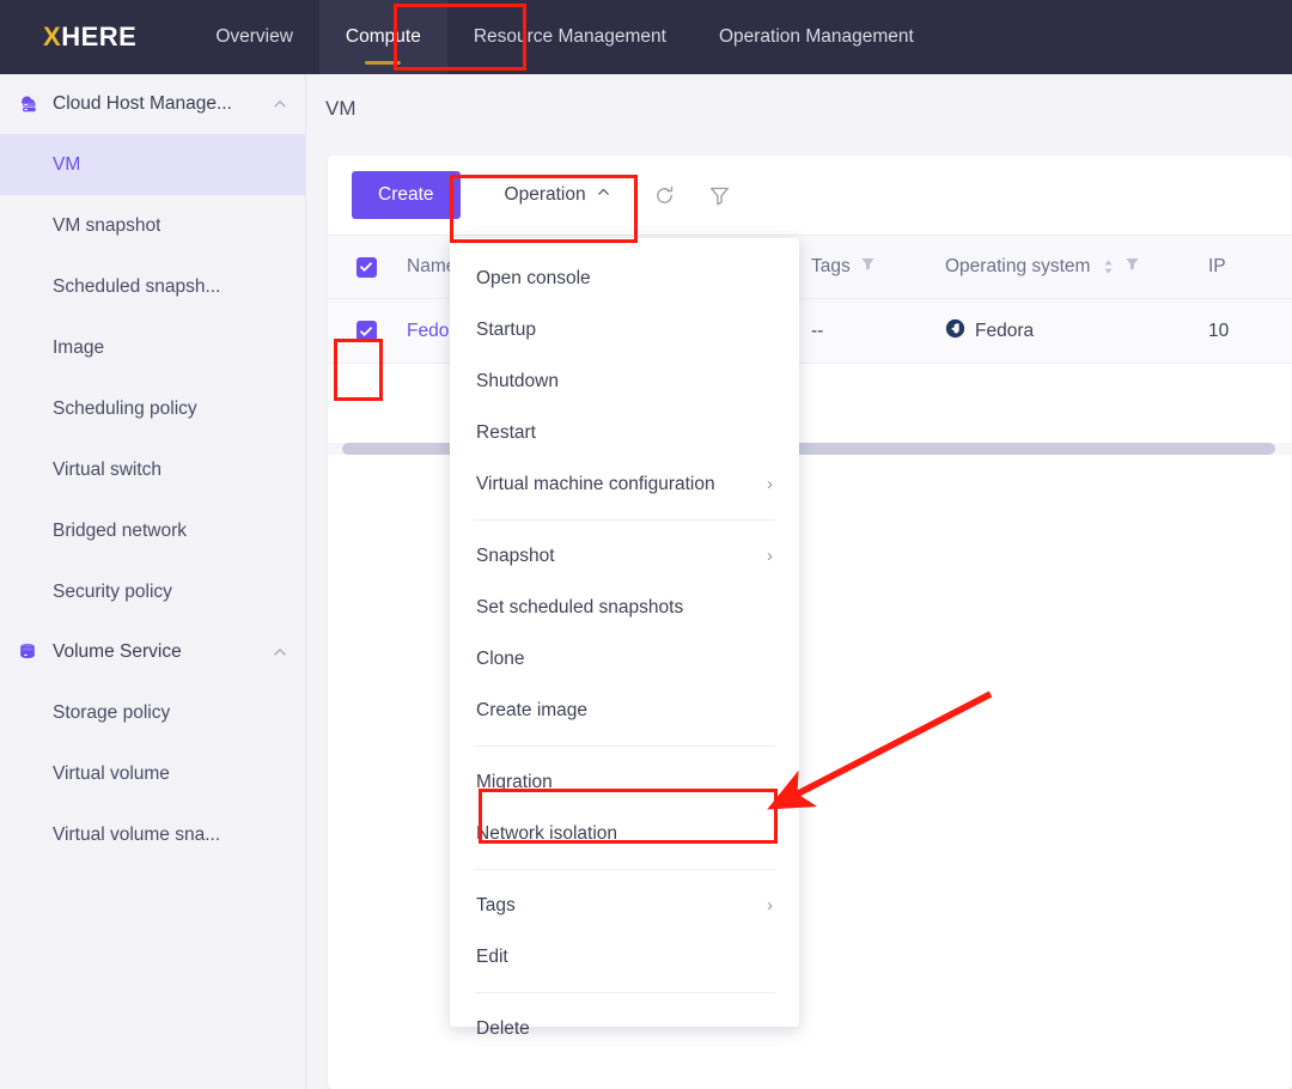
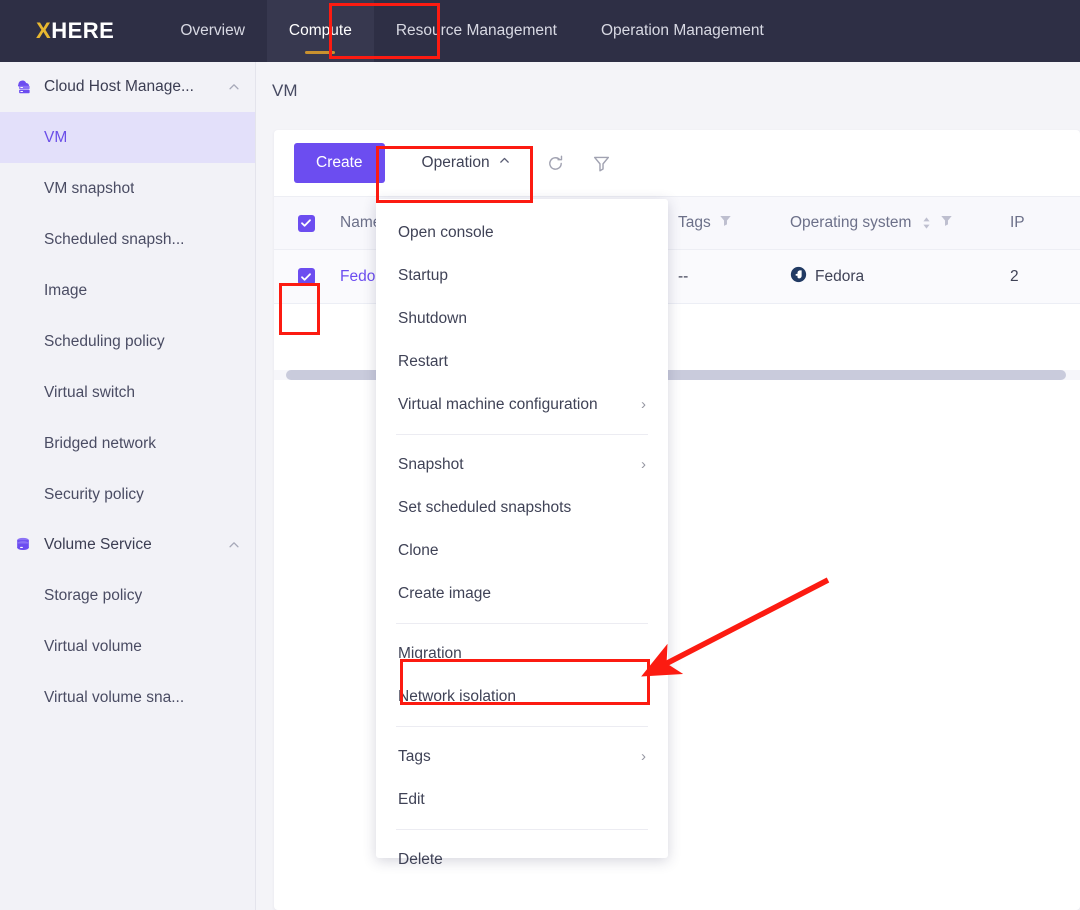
  X
  HERE
  Overview
  Compute
  Resource Management
  Operation Management
  Cloud Host Manage...
  VM
  VM snapshot
  Scheduled snapsh...
  Image
  Scheduling policy
  Virtual switch
  Bridged network
  Security policy
  Volume Service
  Storage policy
  Virtual volume
  Virtual volume sna...
  VM
  Create
  Operation
  Nam
  Tags
  Operating system
  IP
  --
  Fedora
- 10
+ 2
  Open console
  Startup
  Shutdown
  Restart
  Virtual machine configuration
  ›
  Snapshot
  ›
  Set scheduled snapshots
  Clone
  Create image
  Migration
  Network isolation
  Tags
  ›
  Edit
  Delete
